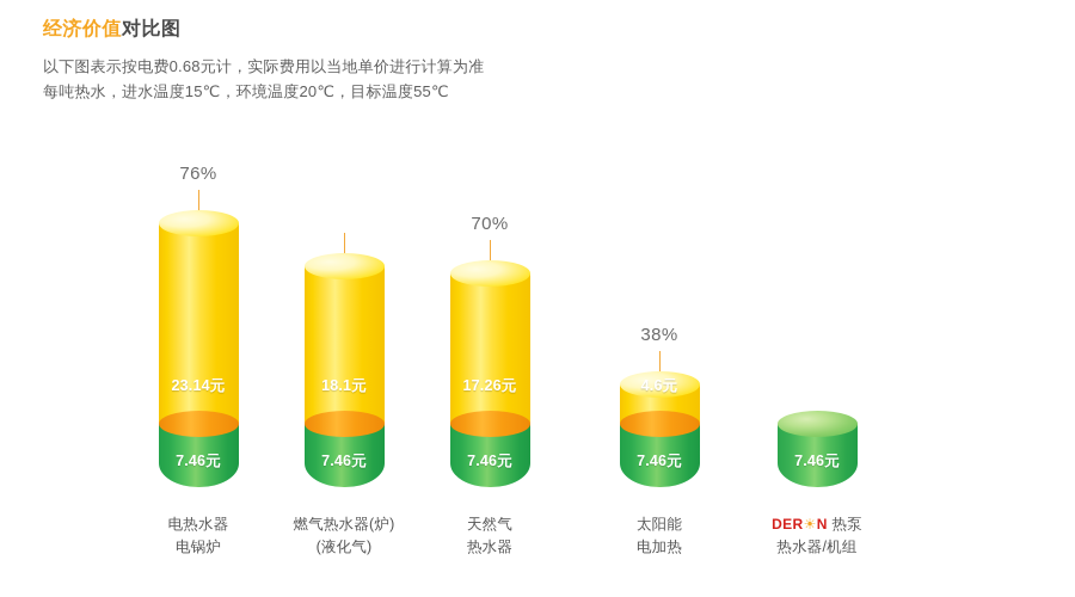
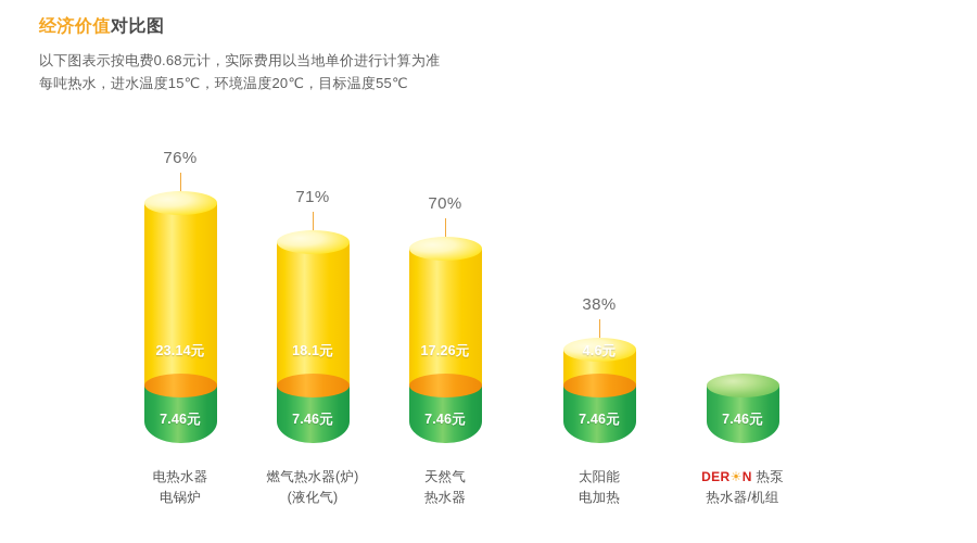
  经济价值对比图
  以下图表示按电费0.68元计，实际费用以当地单价进行计算为准
  每吨热水，进水温度15℃，环境温度20℃，目标温度55℃
  76%
  7.46元
  23.14元
  电热水器
  电锅炉
+ 71%
  7.46元
  18.1元
  燃气热水器(炉)
  (液化气)
  70%
  7.46元
  17.26元
  天然气
  热水器
  38%
  7.46元
  4.6元
  太阳能
  电加热
  7.46元
  DER☀N 热泵
  热水器/机组
